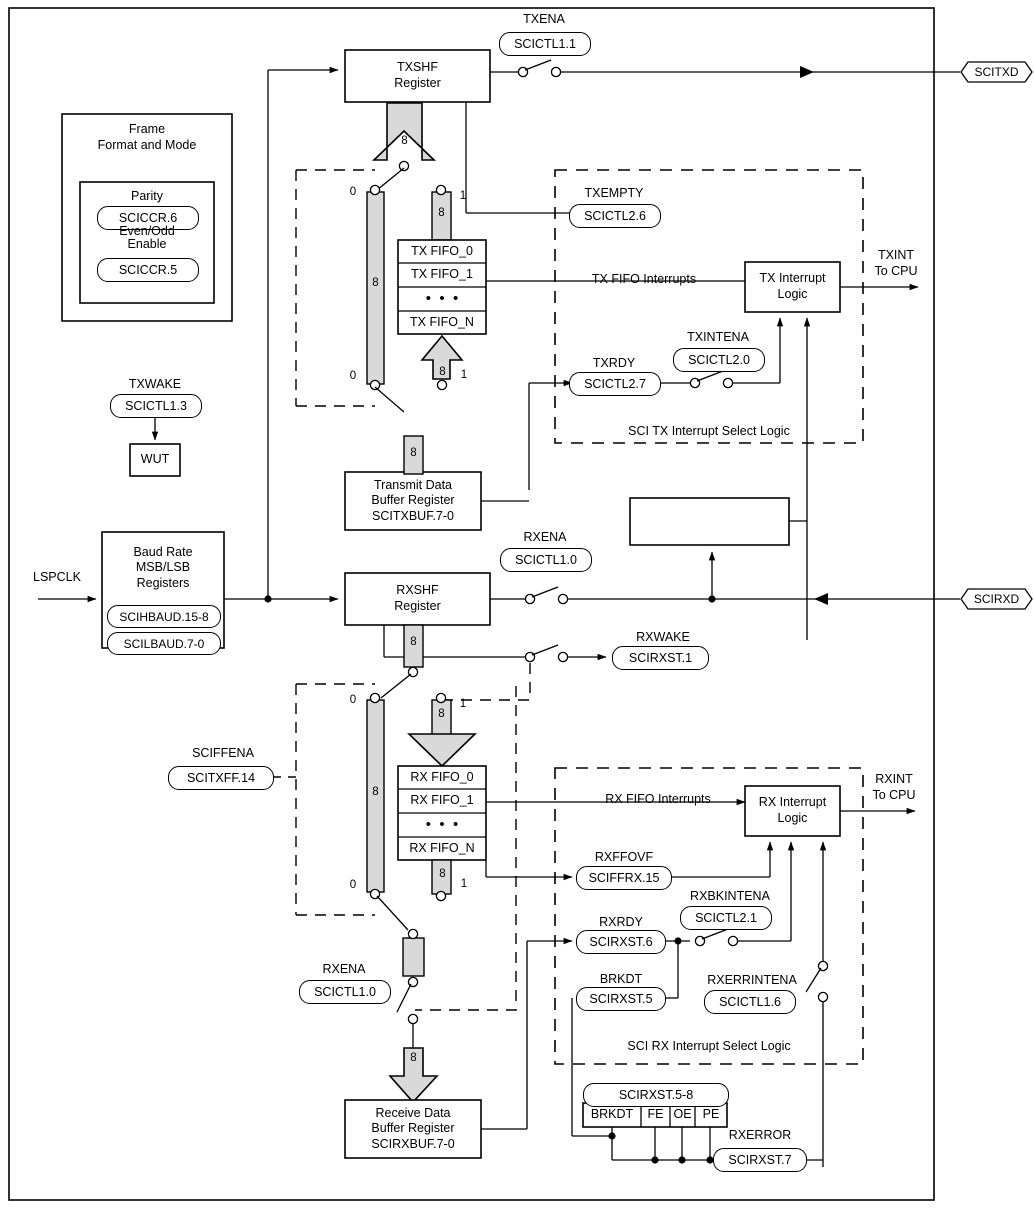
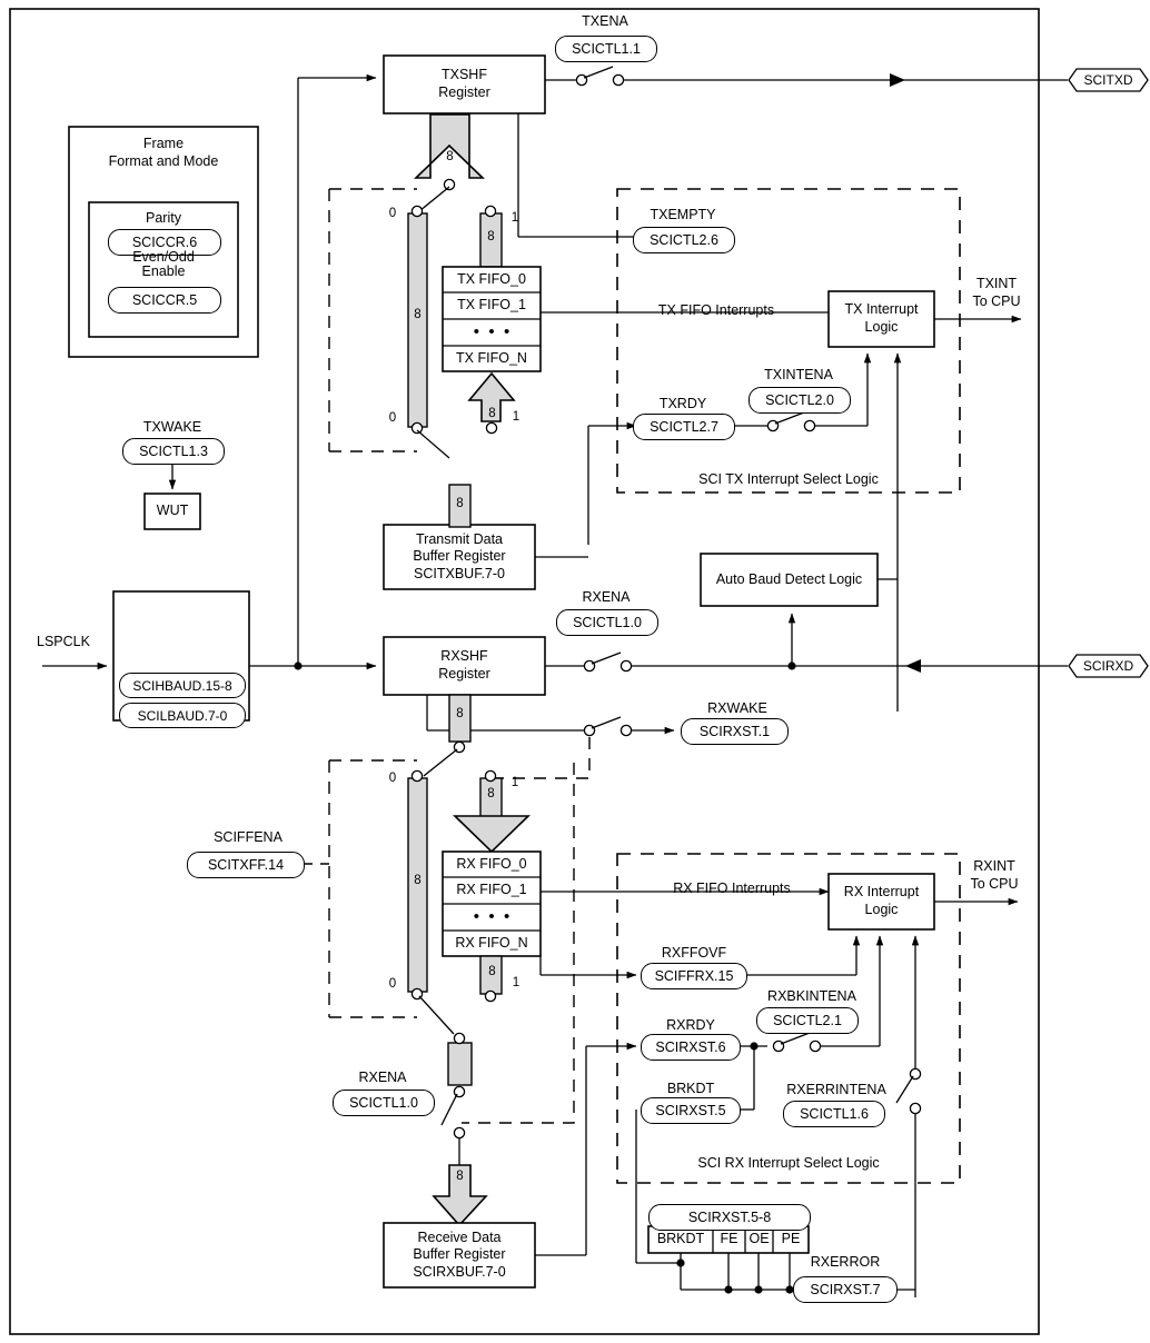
  TXENA
  SCICTL1.1
  TXEMPTY
  SCICTL2.6
  TXRDY
  SCICTL2.7
  TXINTENA
  SCICTL2.0
  TXWAKE
  SCICTL1.3
  RXENA
  SCICTL1.0
  RXWAKE
  SCIRXST.1
  SCIFFENA
  SCITXFF.14
  RXFFOVF
  SCIFFRX.15
  RXBKINTENA
  SCICTL2.1
  RXRDY
  SCIRXST.6
  BRKDT
  SCIRXST.5
  RXERRINTENA
  SCICTL1.6
  RXENA
  SCICTL1.0
  RXERROR
  SCIRXST.7
  SCIRXST.5-8
  SCICCR.6
  SCICCR.5
  SCIHBAUD.15-8
  SCILBAUD.7-0
  TXSHF
  Register
  RXSHF
  Register
  WUT
- Baud Rate
- MSB/LSB
- Registers
  Transmit Data
  Buffer Register
  SCITXBUF.7-0
  Receive Data
  Buffer Register
  SCIRXBUF.7-0
+ Auto Baud Detect Logic
  TX Interrupt
  Logic
  RX Interrupt
  Logic
  Frame
  Format and Mode
  Parity
  Even/Odd
  Enable
  TX FIFO_0
  TX FIFO_1
  • • •
  TX FIFO_N
  RX FIFO_0
  RX FIFO_1
  • • •
  RX FIFO_N
  BRKDT
  FE
  OE
  PE
  LSPCLK
  SCITXD
  SCIRXD
  TXINT
  To CPU
  RXINT
  To CPU
  TX FIFO Interrupts
  RX FIFO Interrupts
  SCI TX Interrupt Select Logic
  SCI RX Interrupt Select Logic
  0
  0
  8
  1
  8
  1
  8
  8
  8
  0
  0
  8
  1
  8
  1
  8
  8
  8
